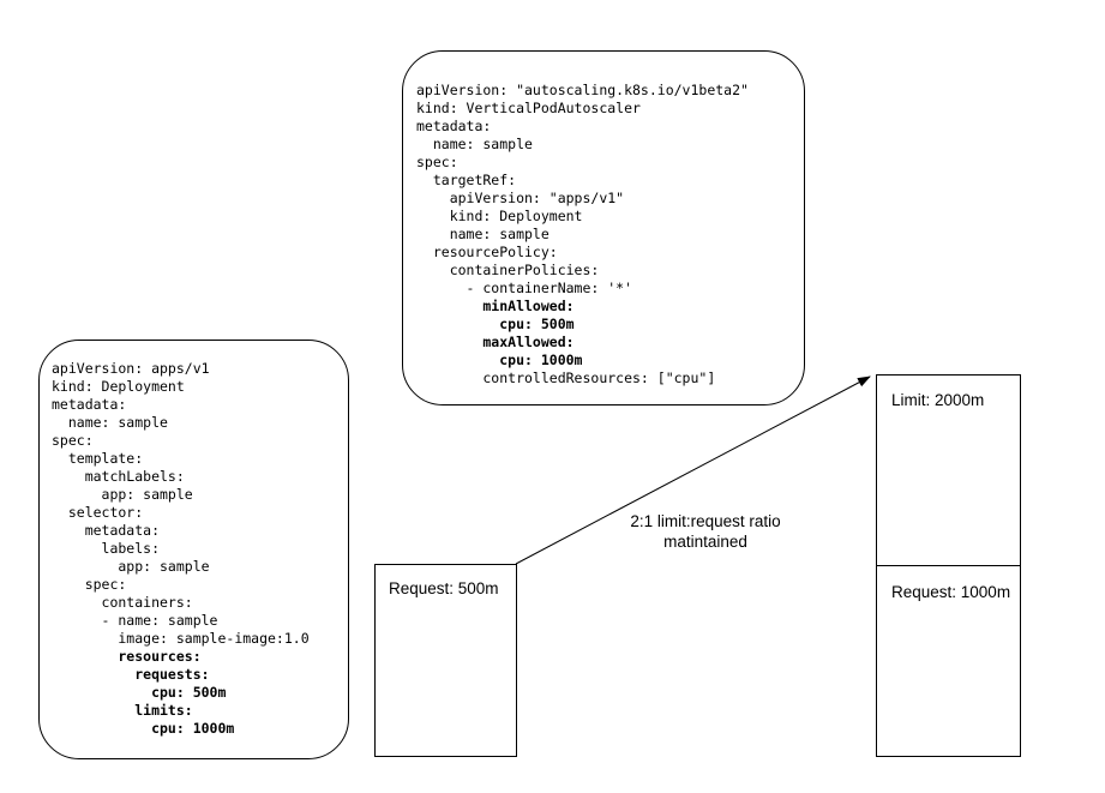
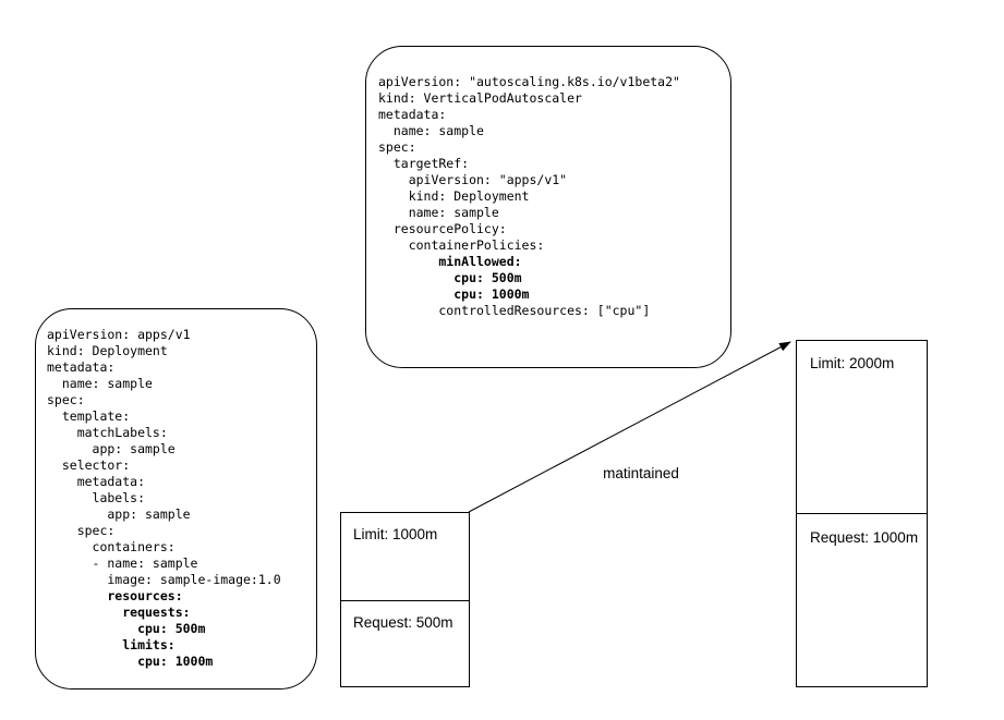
  apiVersion: "autoscaling.k8s.io/v1beta2"
  kind: VerticalPodAutoscaler
  metadata:
  name: sample
  spec:
  targetRef:
  apiVersion: "apps/v1"
  kind: Deployment
  name: sample
  resourcePolicy:
  containerPolicies:
- - containerName: '*'
  minAllowed:
  cpu: 500m
- maxAllowed:
  cpu: 1000m
  controlledResources: ["cpu"]
  apiVersion: apps/v1
  kind: Deployment
  metadata:
  name: sample
  spec:
  template:
  matchLabels:
  app: sample
  selector:
  metadata:
  labels:
  app: sample
  spec:
  containers:
  - name: sample
  image: sample-image:1.0
  resources:
  requests:
  cpu: 500m
  limits:
  cpu: 1000m
+ Limit: 1000m
  Request: 500m
  Limit: 2000m
  Request: 1000m
- 2:1 limit:request ratio
  matintained
